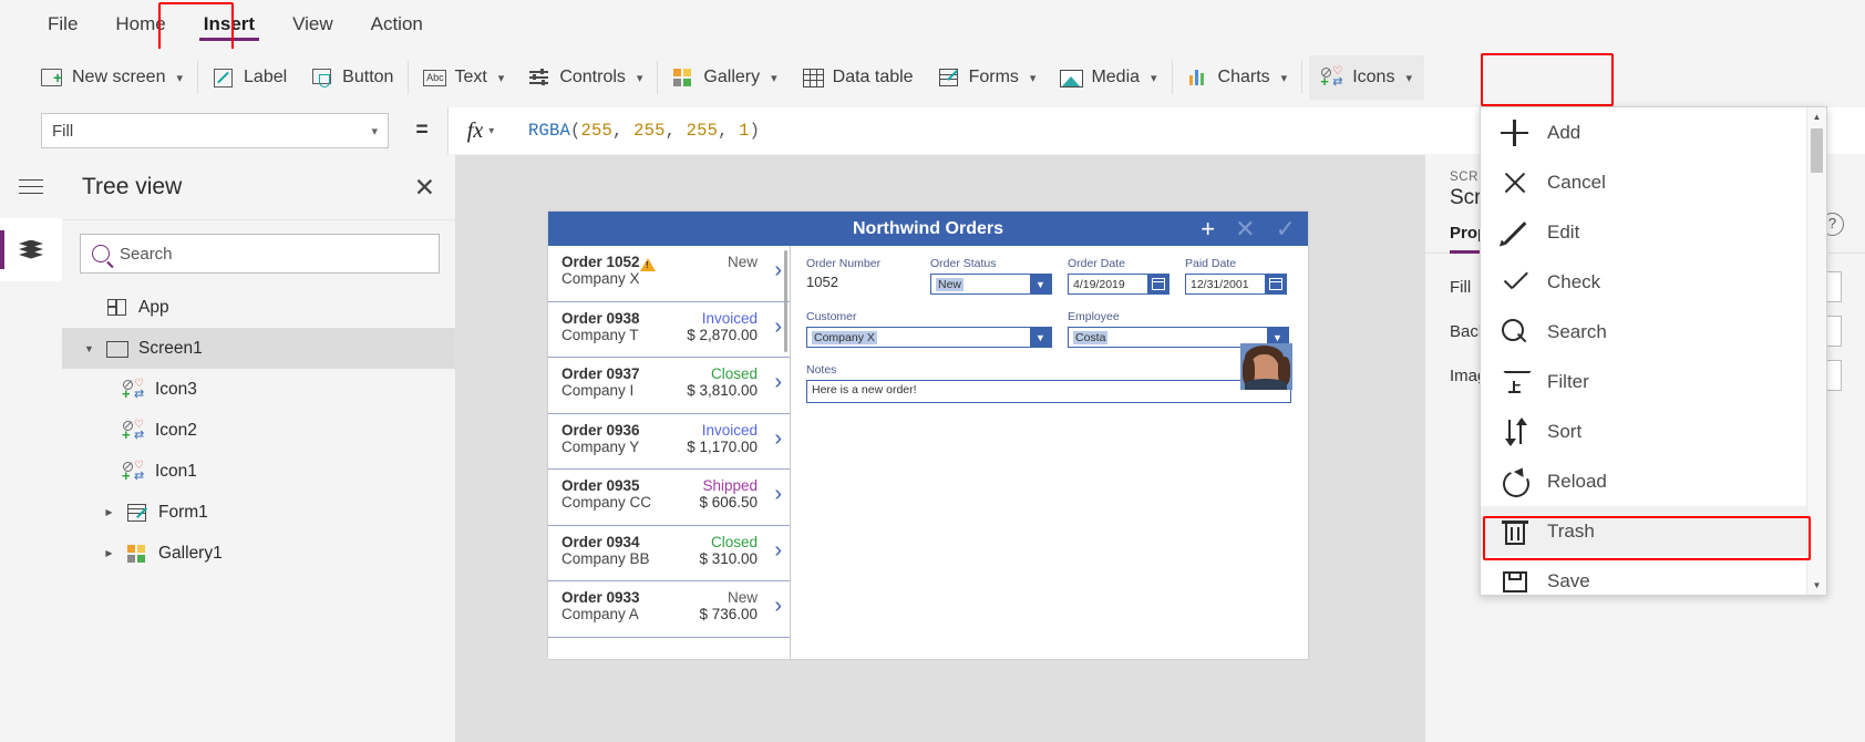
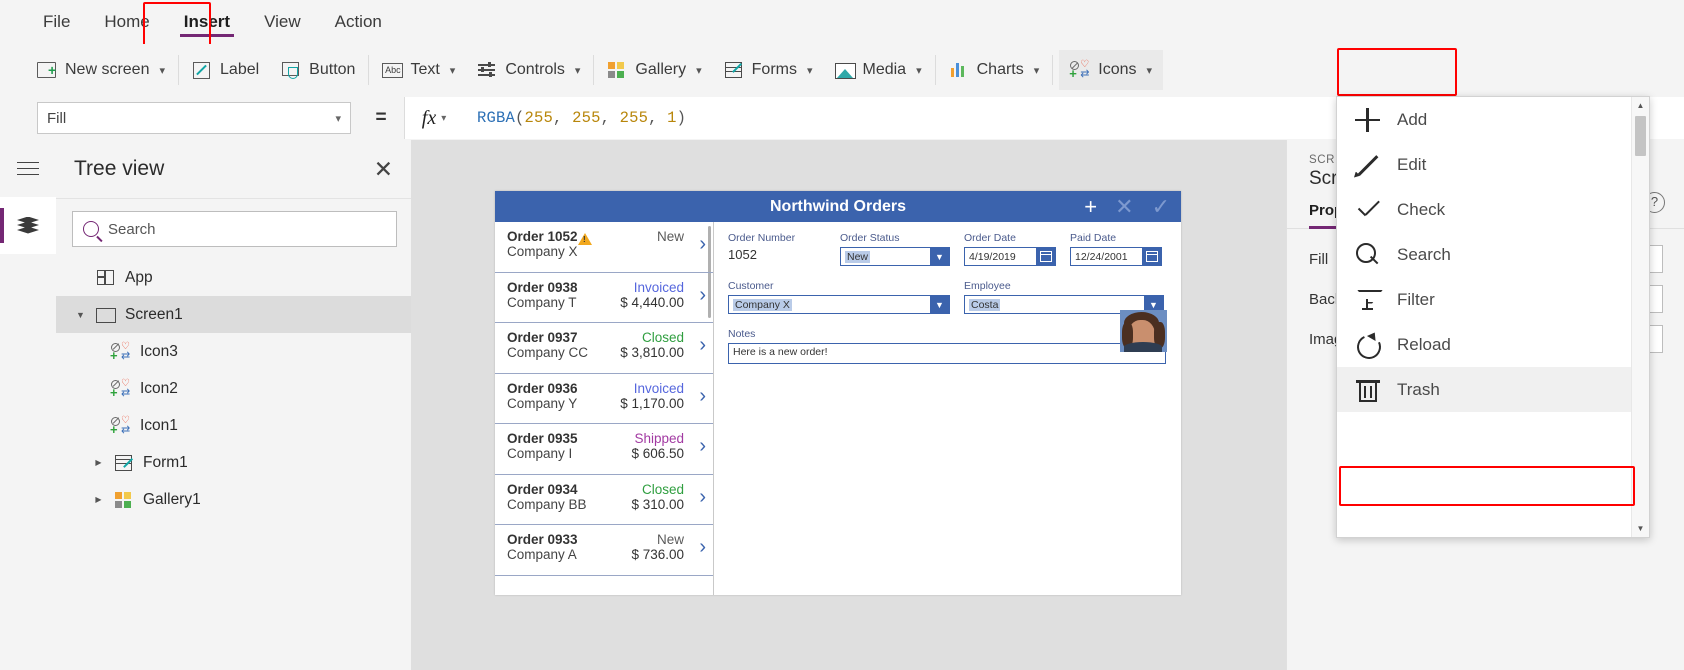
  File
  Home
  Insert
  View
  Action
  New screen
  ▾
  Label
  Button
  Abc
  Text
  ▾
  Controls
  ▾
  Gallery
  ▾
- Data table
  Forms
  ▾
  Media
  ▾
  Charts
  ▾
  ♡
  +
  ⇄
  Icons
  ▾
  Fill
  ▾
  =
  fx
  ▾
  RGBA
  (
  255
  ,
  255
  ,
  255
  ,
  1
  )
  Tree view
  ✕
  Search
  App
  ▼
  Screen1
  ♡
  +
  ⇄
  Icon3
  ♡
  +
  ⇄
  Icon2
  ♡
  +
  ⇄
  Icon1
  ▶
  Form1
  ▶
  Gallery1
  Northwind Orders
  +
  ✕
  ✓
  Order 1052
  New
  Company X
  ›
  Order 0938
  Invoiced
  Company T
- $ 2,870.00
+ $ 4,440.00
  ›
  Order 0937
  Closed
- Company I
+ Company CC
  $ 3,810.00
  ›
  Order 0936
  Invoiced
  Company Y
  $ 1,170.00
  ›
  Order 0935
  Shipped
- Company CC
+ Company I
  $ 606.50
  ›
  Order 0934
  Closed
  Company BB
  $ 310.00
  ›
  Order 0933
  New
  Company A
  $ 736.00
  ›
  Order Number
  1052
  Order Status
  New
  ▼
  Order Date
  4/19/2019
  Paid Date
- 12/31/2001
+ 12/24/2001
  Customer
  Company X
  ▼
  Employee
  Costa
  ▼
  Notes
  Here is a new order!
  Fill
  ?
  Add
- Cancel
  Edit
  Check
  Search
  Filter
- Sort
  Reload
  Trash
- Save
  ▲
  ▼
